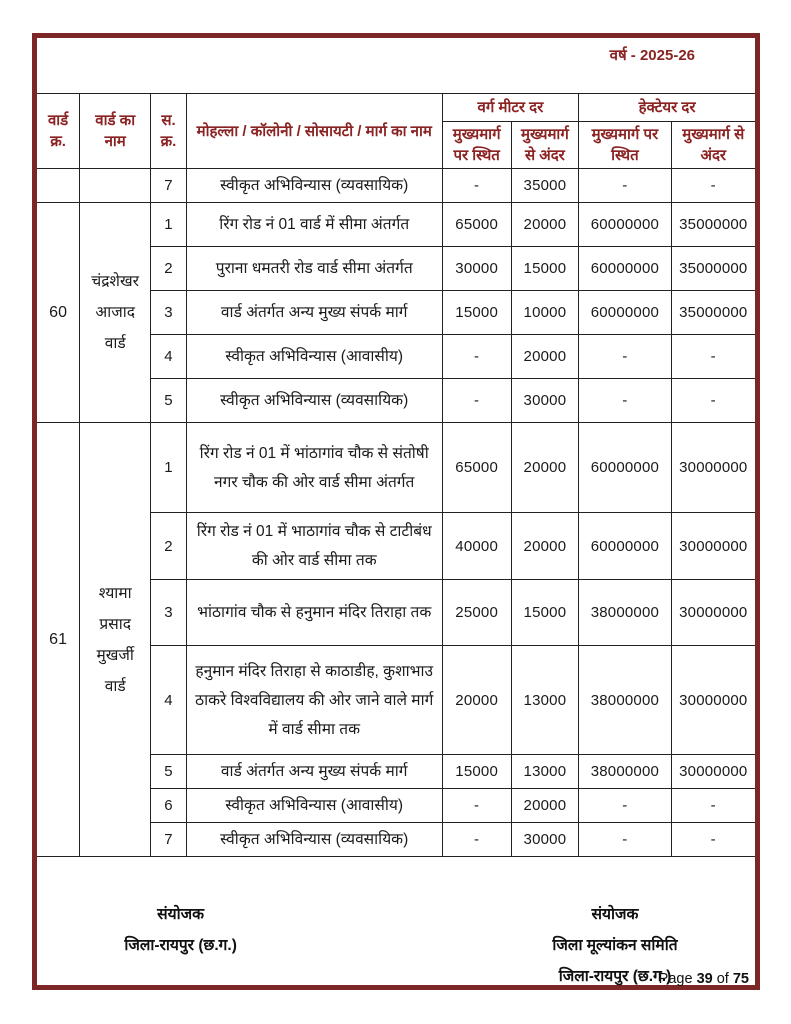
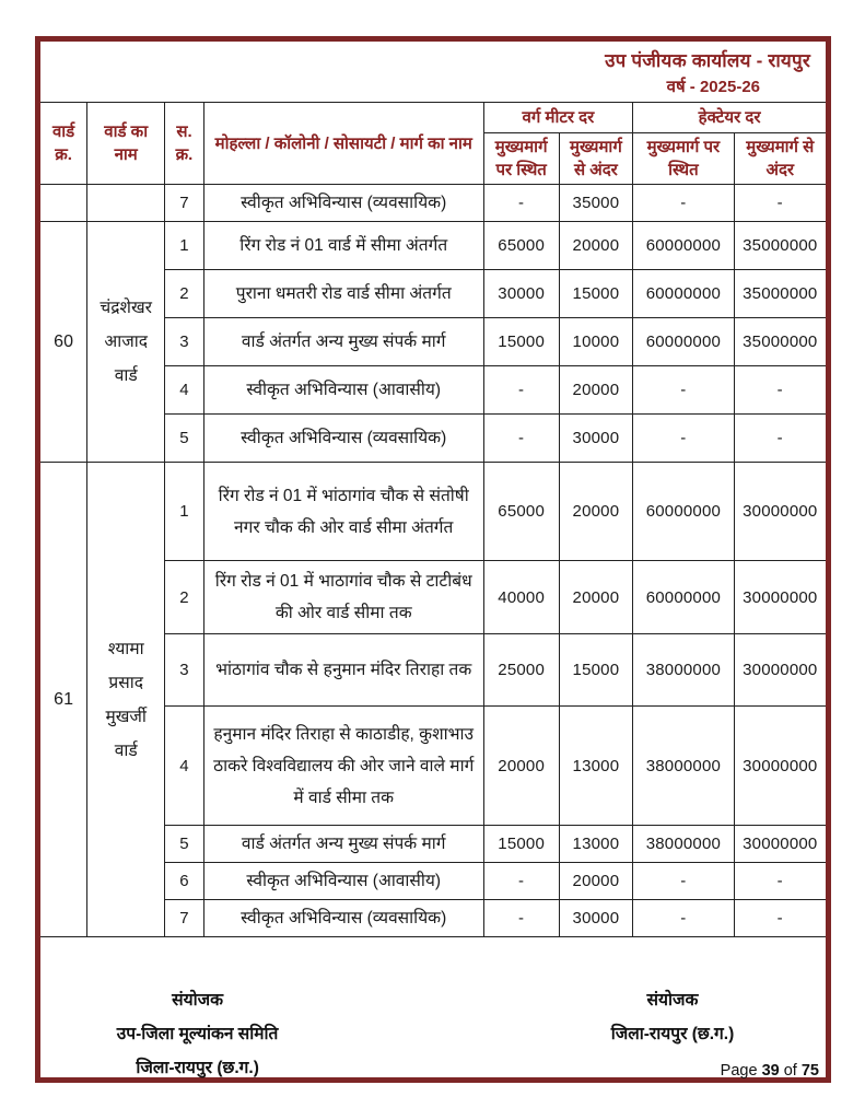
+ उप पंजीयक कार्यालय - रायपुर
  वर्ष - 2025-26
  वार्ड क्र.	वार्ड का नाम	स. क्र.	मोहल्ला / कॉलोनी / सोसायटी / मार्ग का नाम	वर्ग मीटर दर	हेक्टेयर दर
  मुख्यमार्ग पर स्थित	मुख्यमार्ग से अंदर	मुख्यमार्ग पर स्थित	मुख्यमार्ग से अंदर
  		7	स्वीकृत अभिविन्यास (व्यवसायिक)	-	35000	-	-
  60	चंद्रशेखर आजाद वार्ड	1	रिंग रोड नं 01 वार्ड में सीमा अंतर्गत	65000	20000	60000000	35000000
  2	पुराना धमतरी रोड वार्ड सीमा अंतर्गत	30000	15000	60000000	35000000
  3	वार्ड अंतर्गत अन्य मुख्य संपर्क मार्ग	15000	10000	60000000	35000000
  4	स्वीकृत अभिविन्यास (आवासीय)	-	20000	-	-
  5	स्वीकृत अभिविन्यास (व्यवसायिक)	-	30000	-	-
  61	श्यामा प्रसाद मुखर्जी वार्ड	1	रिंग रोड नं 01 में भांठागांव चौक से संतोषी नगर चौक की ओर वार्ड सीमा अंतर्गत	65000	20000	60000000	30000000
  2	रिंग रोड नं 01 में भाठागांव चौक से टाटीबंध की ओर वार्ड सीमा तक	40000	20000	60000000	30000000
  3	भांठागांव चौक से हनुमान मंदिर तिराहा तक	25000	15000	38000000	30000000
  4	हनुमान मंदिर तिराहा से काठाडीह, कुशाभाउ ठाकरे विश्वविद्यालय की ओर जाने वाले मार्ग में वार्ड सीमा तक	20000	13000	38000000	30000000
  5	वार्ड अंतर्गत अन्य मुख्य संपर्क मार्ग	15000	13000	38000000	30000000
  6	स्वीकृत अभिविन्यास (आवासीय)	-	20000	-	-
  7	स्वीकृत अभिविन्यास (व्यवसायिक)	-	30000	-	-
  संयोजक
+ उप-जिला मूल्यांकन समिति
  जिला-रायपुर (छ.ग.)
  संयोजक
- जिला मूल्यांकन समिति
  जिला-रायपुर (छ.ग.)
  Page 39 of 75
